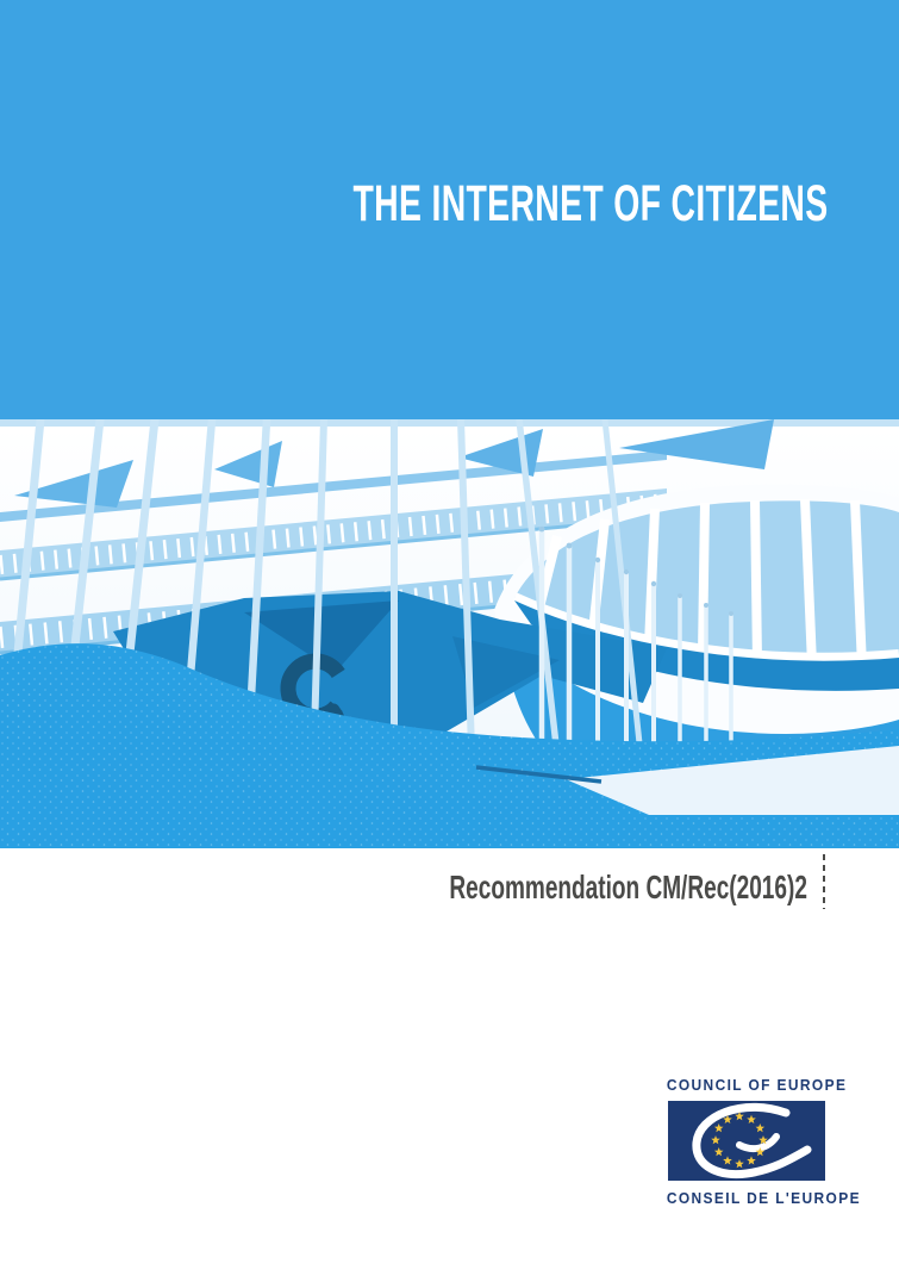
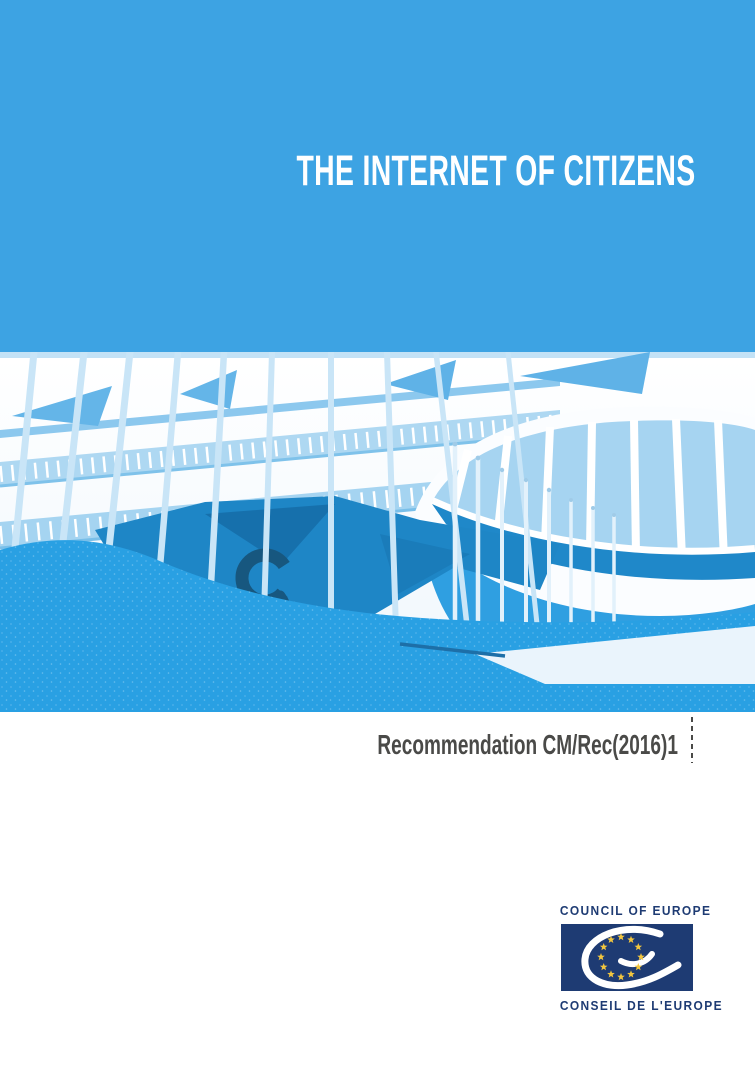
  THE INTERNET OF CITIZENS
- Recommendation CM/Rec(2016)2
+ Recommendation CM/Rec(2016)1
  COUNCIL OF EUROPE
  CONSEIL DE L'EUROPE
